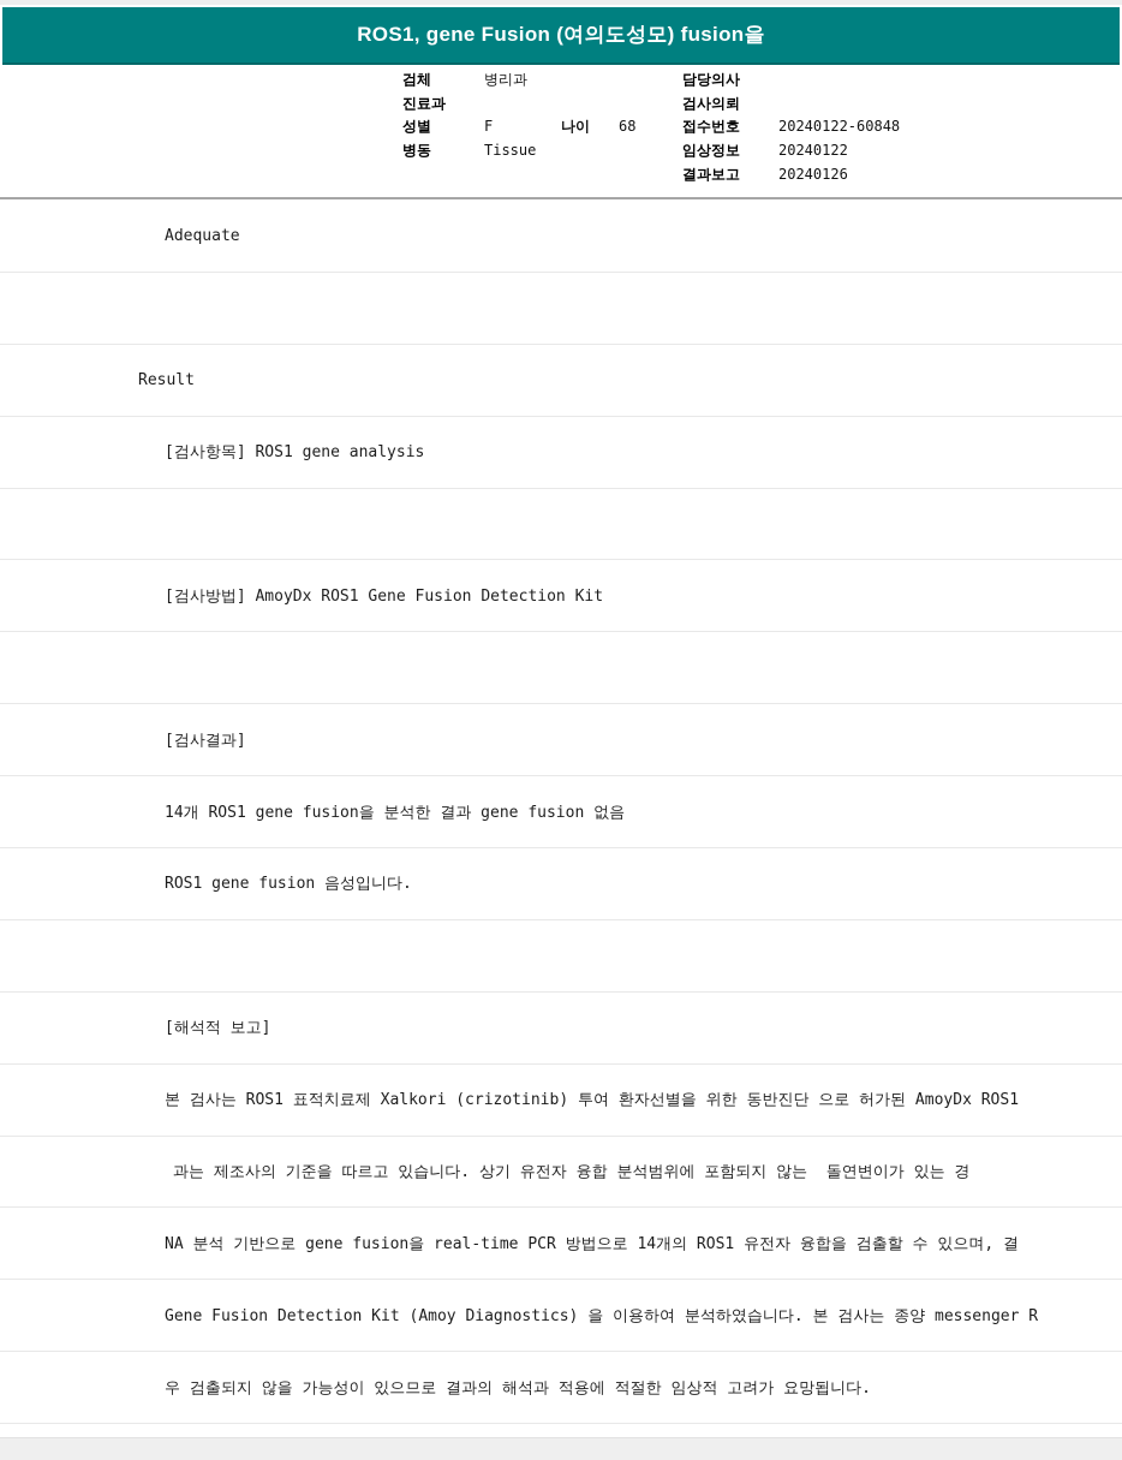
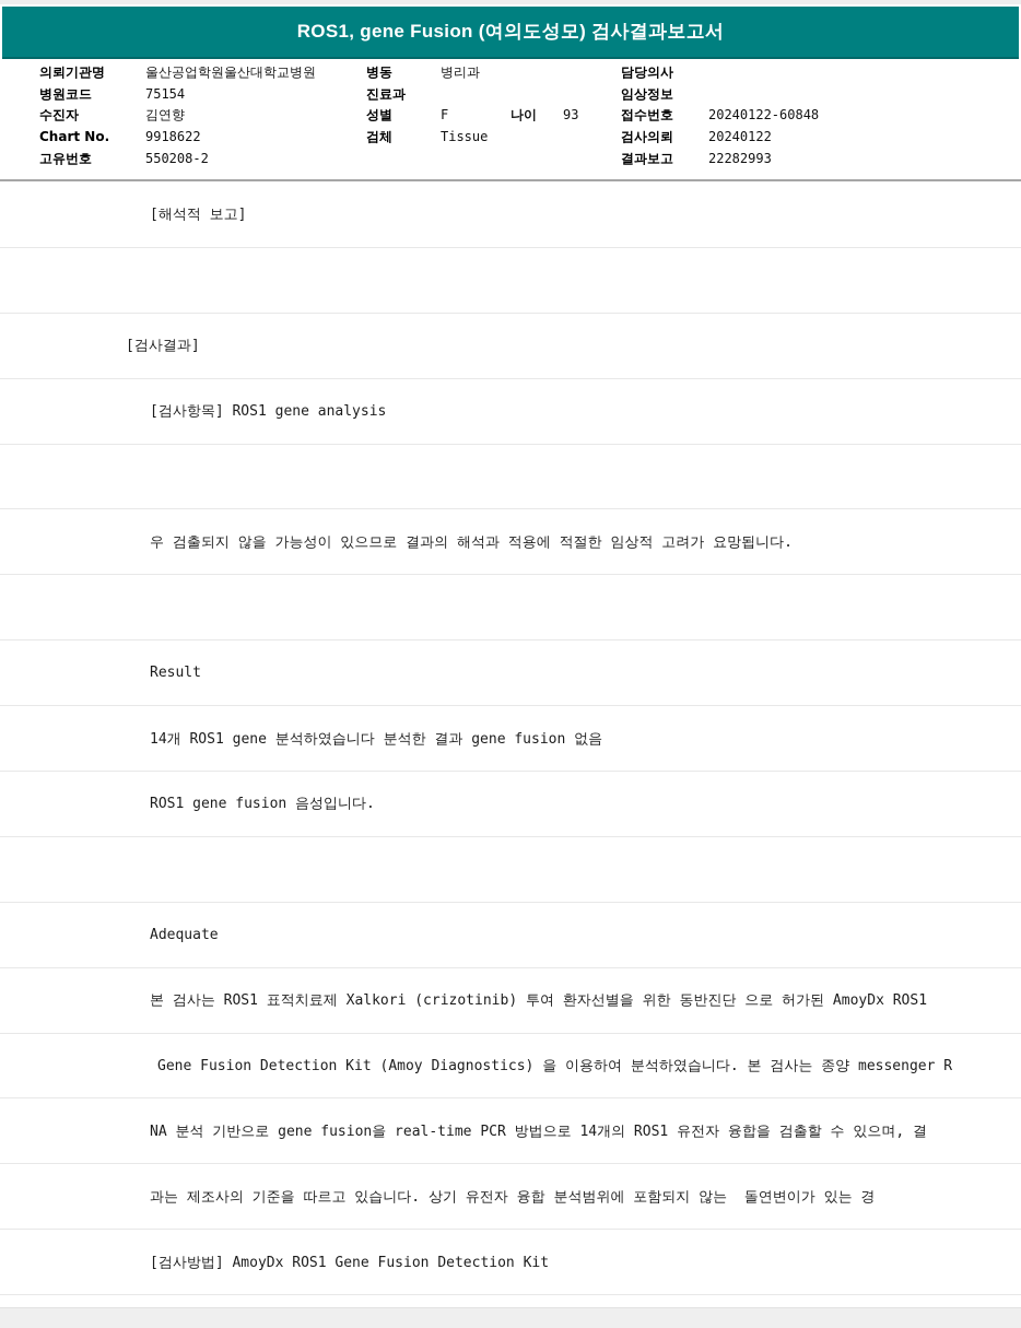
- ROS1, gene Fusion (여의도성모) fusion을
+ ROS1, gene Fusion (여의도성모) 검사결과보고서
+ 의뢰기관명 울산공업학원울산대학교병원
+ 병원코드 75154
+ 수진자 김연향
+ Chart No. 9918622
+ 고유번호 550208-2
- 검체 병리과
+ 병동 병리과
  진료과
- 성별 F 나이 68
+ 성별 F 나이 93
- 병동 Tissue
+ 검체 Tissue
  담당의사
- 검사의뢰
+ 임상정보
  접수번호 20240122-60848
- 임상정보 20240122
+ 검사의뢰 20240122
- 결과보고 20240126
+ 결과보고 22282993
- Adequate
+ [해석적 보고]
- Result
+ [검사결과]
  [검사항목] ROS1 gene analysis
- [검사방법] AmoyDx ROS1 Gene Fusion Detection Kit
+ 우 검출되지 않을 가능성이 있으므로 결과의 해석과 적용에 적절한 임상적 고려가 요망됩니다.
- [검사결과]
+ Result
- 14개 ROS1 gene fusion을 분석한 결과 gene fusion 없음
+ 14개 ROS1 gene 분석하였습니다 분석한 결과 gene fusion 없음
  ROS1 gene fusion 음성입니다.
- [해석적 보고]
+ Adequate
  본 검사는 ROS1 표적치료제 Xalkori (crizotinib) 투여 환자선별을 위한 동반진단 으로 허가된 AmoyDx ROS1
- 과는 제조사의 기준을 따르고 있습니다. 상기 유전자 융합 분석범위에 포함되지 않는 돌연변이가 있는 경
+ Gene Fusion Detection Kit (Amoy Diagnostics) 을 이용하여 분석하였습니다. 본 검사는 종양 messenger R
  NA 분석 기반으로 gene fusion을 real-time PCR 방법으로 14개의 ROS1 유전자 융합을 검출할 수 있으며, 결
- Gene Fusion Detection Kit (Amoy Diagnostics) 을 이용하여 분석하였습니다. 본 검사는 종양 messenger R
+ 과는 제조사의 기준을 따르고 있습니다. 상기 유전자 융합 분석범위에 포함되지 않는 돌연변이가 있는 경
- 우 검출되지 않을 가능성이 있으므로 결과의 해석과 적용에 적절한 임상적 고려가 요망됩니다.
+ [검사방법] AmoyDx ROS1 Gene Fusion Detection Kit
